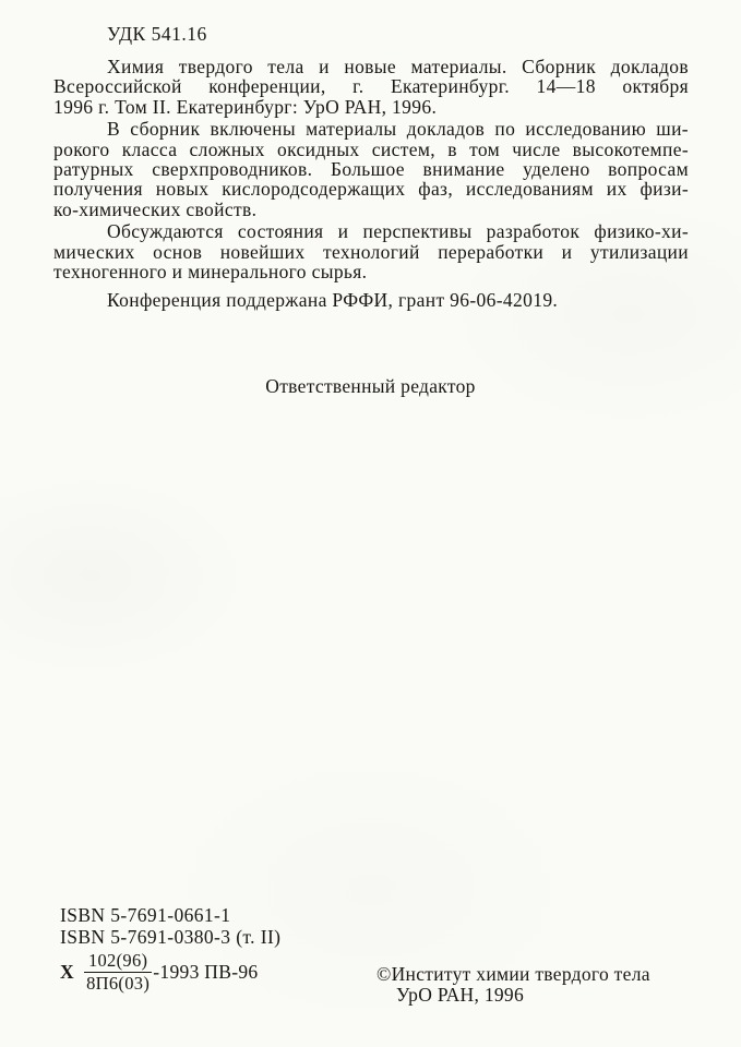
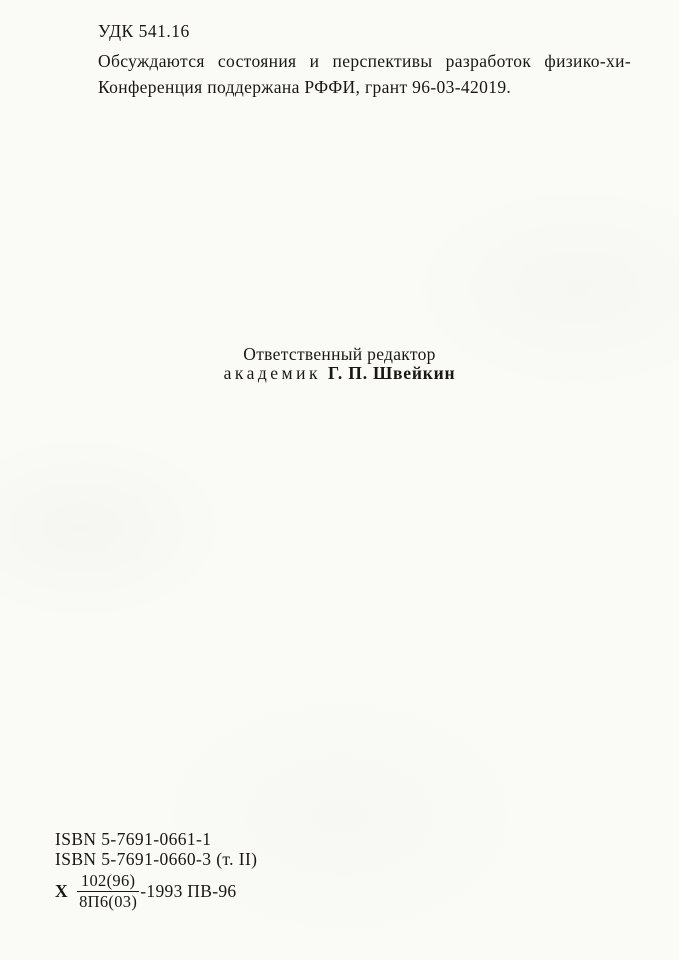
  УДК 541.16
- Химия твердого тела и новые материалы. Сборник докладов
- Всероссийской конференции, г. Екатеринбург. 14—18 октября
- 1996 г. Том II. Екатеринбург: УрО РАН, 1996.
- В сборник включены материалы докладов по исследованию ши-
- рокого класса сложных оксидных систем, в том числе высокотемпе-
- ратурных сверхпроводников. Большое внимание уделено вопросам
- получения новых кислородсодержащих фаз, исследованиям их физи-
- ко-химических свойств.
  Обсуждаются состояния и перспективы разработок физико-хи-
- мических основ новейших технологий переработки и утилизации
- техногенного и минерального сырья.
- Конференция поддержана РФФИ, грант 96-06-42019.
+ Конференция поддержана РФФИ, грант 96-03-42019.
  Ответственный редактор
+ академик Г. П. Швейкин
  ISBN 5-7691-0661-1
- ISBN 5-7691-0380-3 (т. II)
+ ISBN 5-7691-0660-3 (т. II)
  Х
  102(96)
  8П6(03)
  -1993 ПВ-96
- ©Институт химии твердого тела
- УрО РАН, 1996
